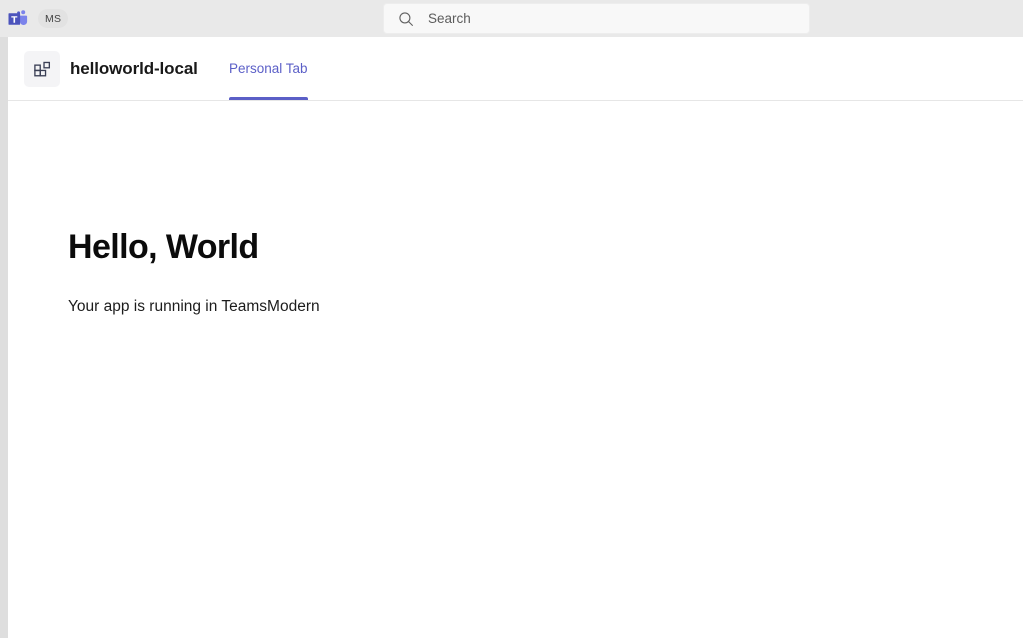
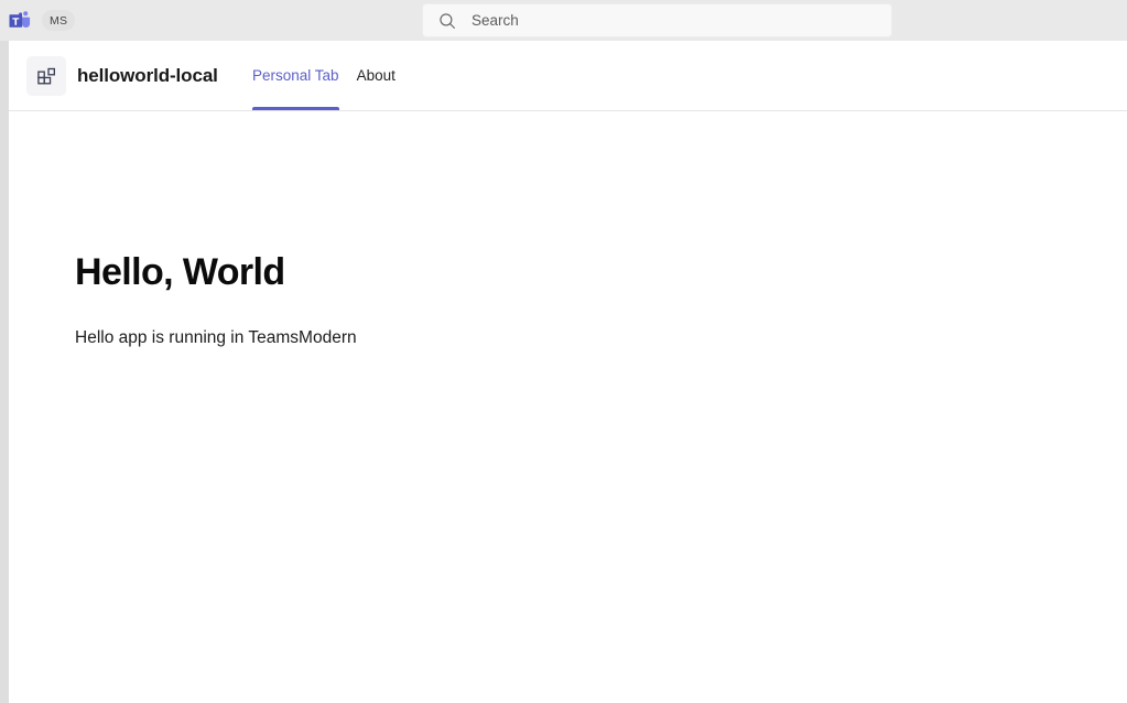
  MS
  Search
  helloworld-local
  Personal Tab
+ About
  Hello, World
- Your app is running in TeamsModern
+ Hello app is running in TeamsModern
